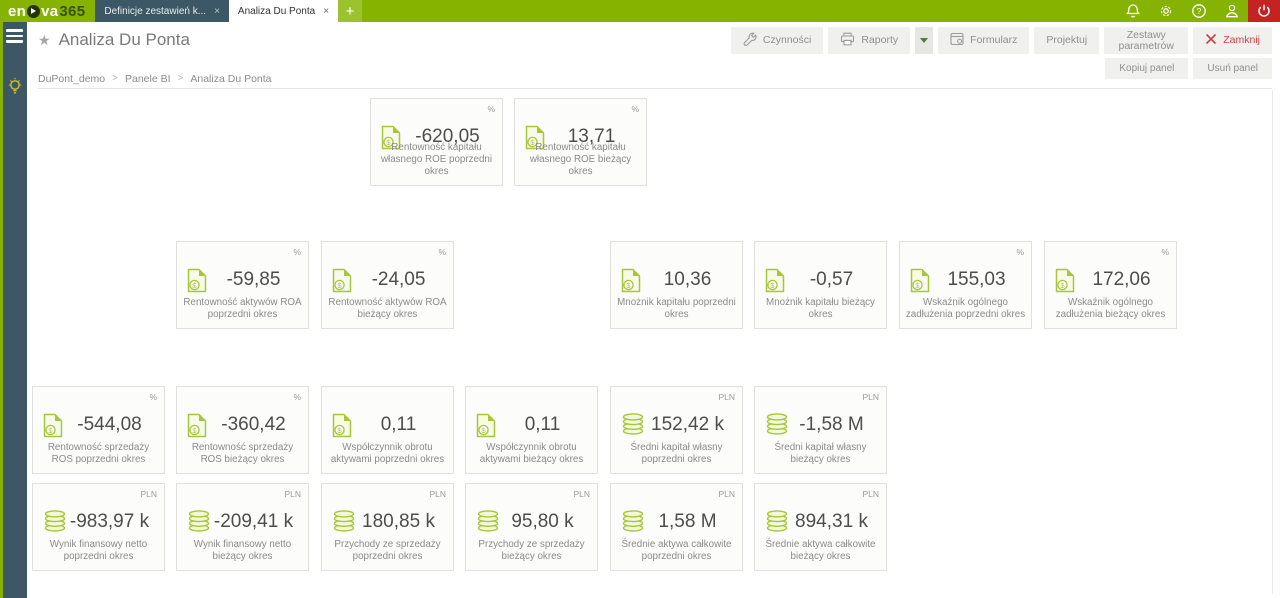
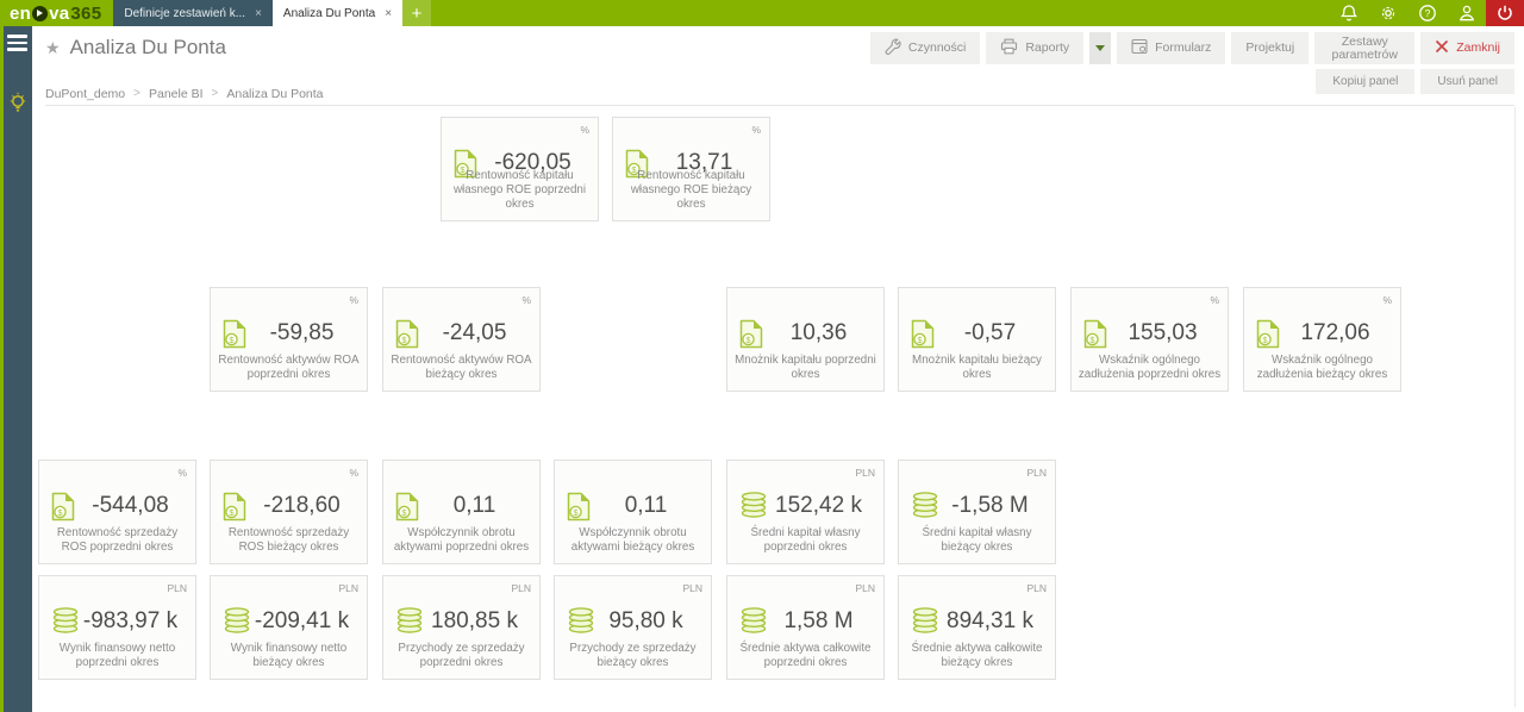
  en
  va
  365
  Definicje zestawień k...
  ×
  Analiza Du Ponta
  ×
  +
  ?
  ★
  Analiza Du Ponta
  Czynności
  Raporty
  Formularz
  Projektuj
  Zestawy parametrów
  Zamknij
  Kopiuj panel
  Usuń panel
  DuPont_demo
  >
  Panele BI
  >
  Analiza Du Ponta
  %
  $
  -620,05
  Rentowność kapitału własnego ROE poprzedni okres
  %
  $
  13,71
  Rentowność kapitału własnego ROE bieżący okres
  %
  $
  -59,85
  Rentowność aktywów ROA poprzedni okres
  %
  $
  -24,05
  Rentowność aktywów ROA bieżący okres
  $
  10,36
  Mnożnik kapitału poprzedni okres
  $
  -0,57
  Mnożnik kapitału bieżący okres
  %
  $
  155,03
  Wskaźnik ogólnego zadłużenia poprzedni okres
  %
  $
  172,06
  Wskaźnik ogólnego zadłużenia bieżący okres
  %
  $
  -544,08
  Rentowność sprzedaży ROS poprzedni okres
  %
  $
- -360,42
+ -218,60
  Rentowność sprzedaży ROS bieżący okres
  $
  0,11
  Współczynnik obrotu aktywami poprzedni okres
  $
  0,11
  Współczynnik obrotu aktywami bieżący okres
  PLN
  152,42 k
  Średni kapitał własny poprzedni okres
  PLN
  -1,58 M
  Średni kapitał własny bieżący okres
  PLN
  -983,97 k
  Wynik finansowy netto poprzedni okres
  PLN
  -209,41 k
  Wynik finansowy netto bieżący okres
  PLN
  180,85 k
  Przychody ze sprzedaży poprzedni okres
  PLN
  95,80 k
  Przychody ze sprzedaży bieżący okres
  PLN
  1,58 M
  Średnie aktywa całkowite poprzedni okres
  PLN
  894,31 k
  Średnie aktywa całkowite bieżący okres
